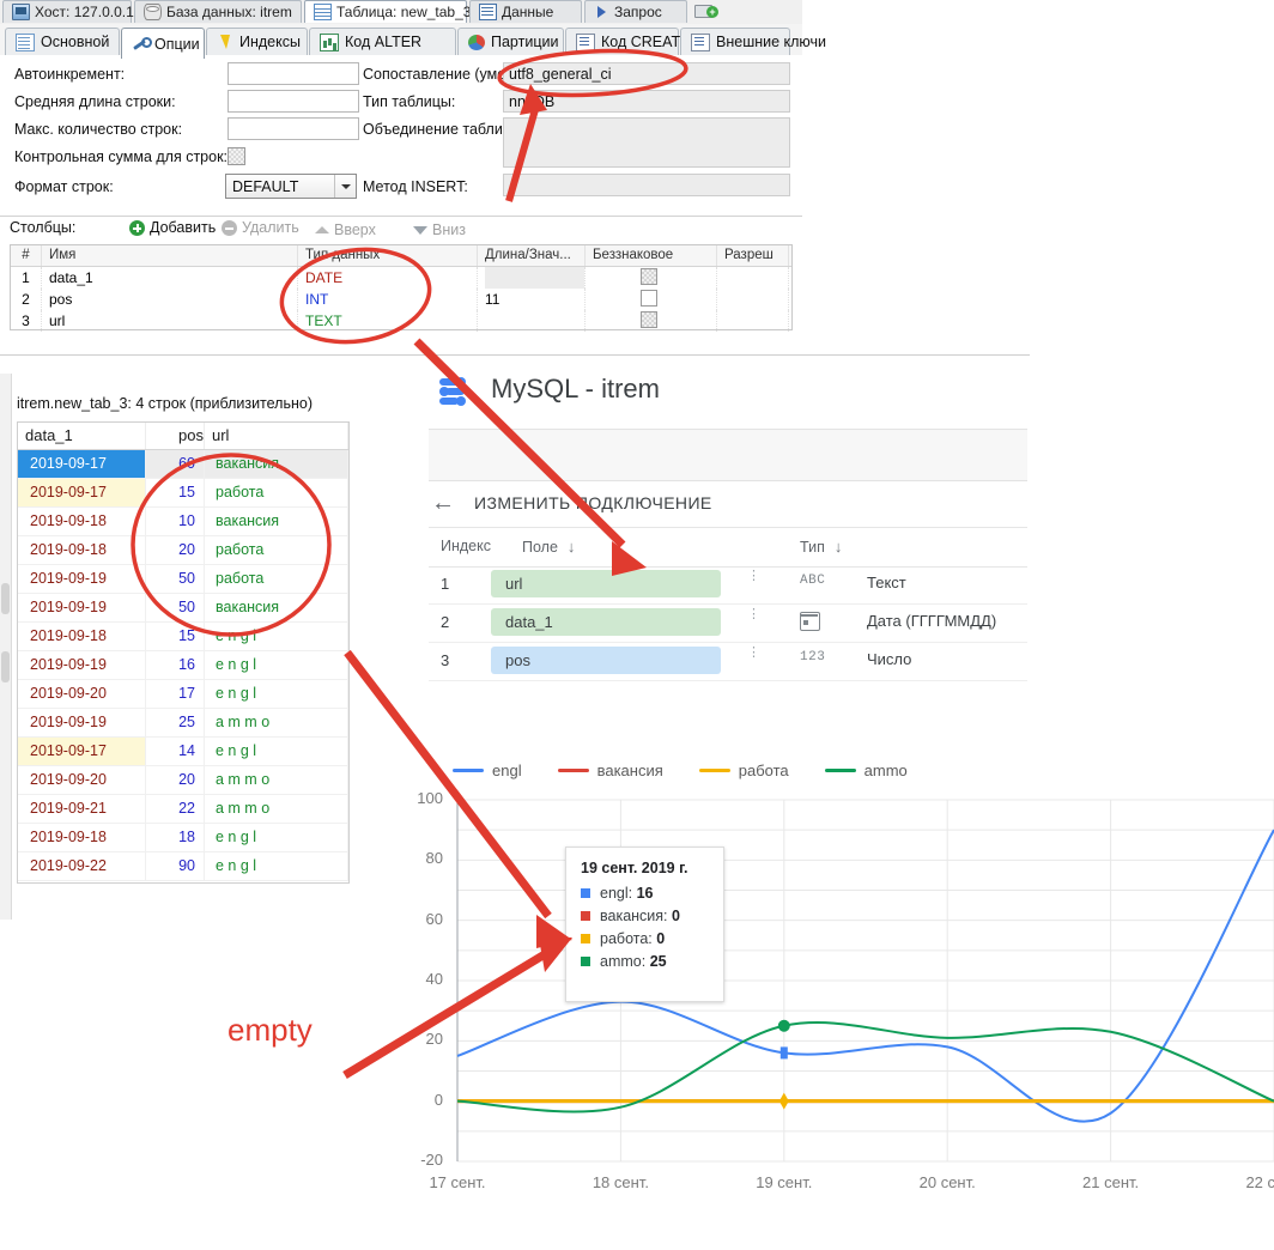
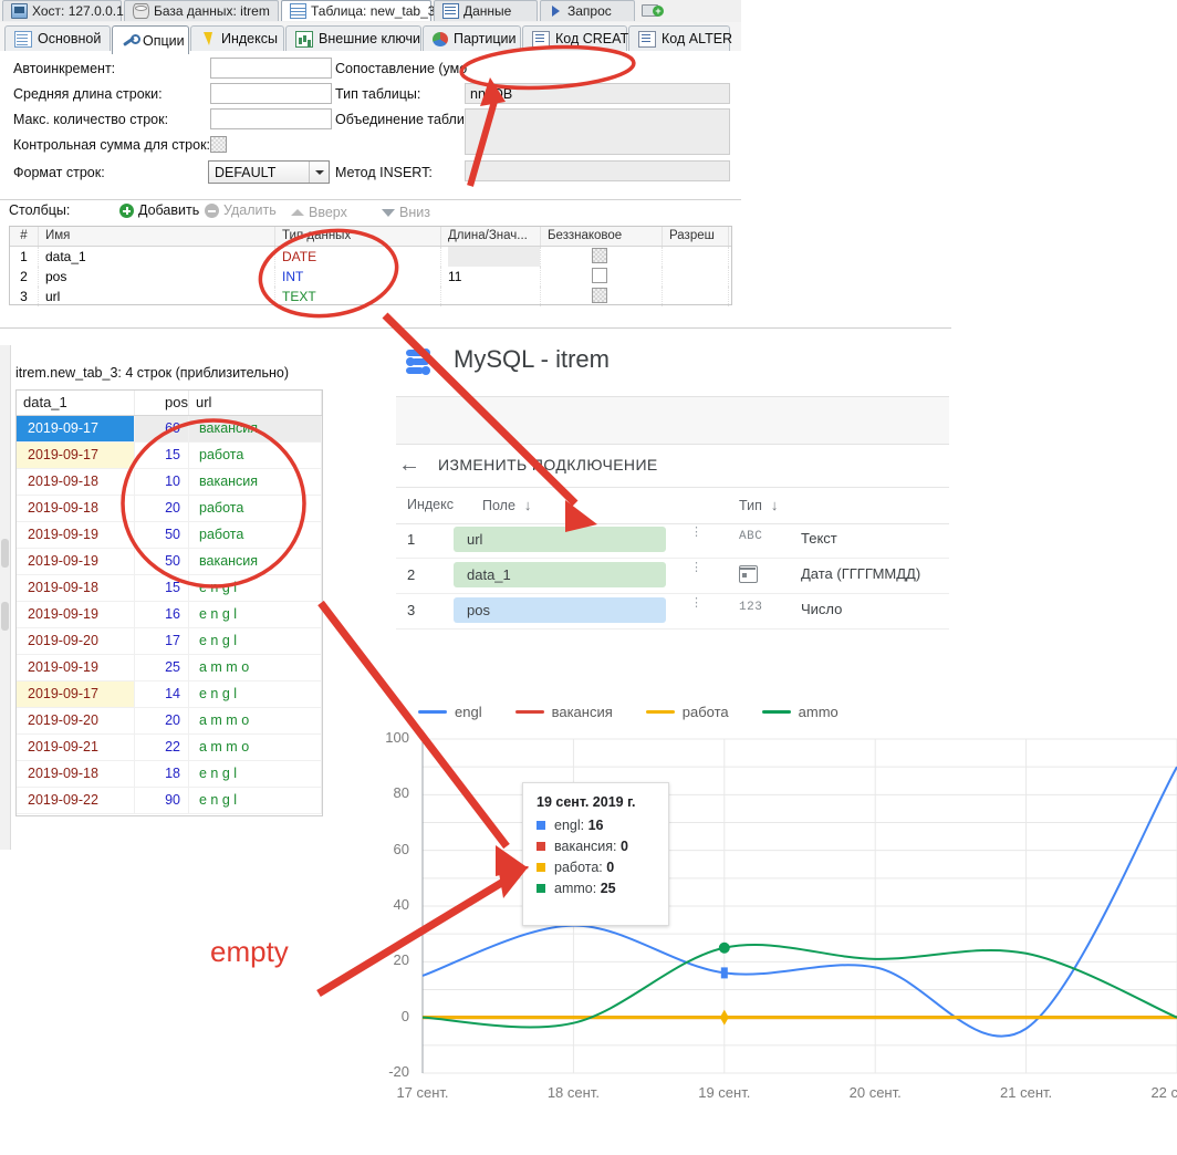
  Хост: 127.0.0.1
  База данных: itrem
  Таблица: new_tab_3
  Данные
  Запрос
  Основной
  Опции
  Индексы
- Код ALTER
+ Внешние ключи
  Партиции
  Код CREAT
- Внешние ключи
+ Код ALTER
  Автоинкремент:
  Средняя длина строки:
  Макс. количество строк:
  Контрольная сумма для строк:
  Формат строк:
  DEFAULT
  Сопоставление (ум
  Тип таблицы:
  Объединение табли
  Метод INSERT:
- utf8_general_ci
  Столбцы:
  Добавить
  Удалить
  Вверх
  Вниз
  #
  Имя
  Тианных
  Длина/Знач...
  Беззнаковое
  Разреш
  1
  data_1
  DATE
  2
  pos
  INT
  11
  3
  url
  TEXT
  itrem.new_tab_3: 4 строк (приблизительно)
  data_1
  pos
  url
  2019-09-17
  ваканси
  2019-09-17
  15
  работа
  2019-09-18
  10
  вакансия
  2019-09-18
  20
  работа
  2019-09-19
  50
  работа
  2019-09-19
  50
  вакансия
  2019-09-18
  15
  2019-09-19
  16
  e n g l
  2019-09-20
  17
  e n g l
  2019-09-19
  25
  a m m o
  2019-09-17
  14
  e n g l
  2019-09-20
  20
  a m m o
  2019-09-21
  22
  a m m o
  2019-09-18
  18
  e n g l
  2019-09-22
  90
  e n g l
  MySQL - itrem
  ←
  ИЗМЕНИТЬОДКЛЮЧЕНИЕ
  Индекс
  Поле
  ↓
  Тип
  ↓
  1
  url
  ABC
  Текст
  2
  data_1
  Дата (ГГГГММДД)
  3
  pos
  123
  Число
  engl
  вакансия
  работа
  ammo
  100
  80
  60
  40
  20
  0
  -20
  17 сент.
  18 сент.
  19 сент.
  20 сент.
  21 сент.
  19 сент. 2019 г.
  engl: 16
  вакансия: 0
  работа: 0
  ammo: 25
  empty
